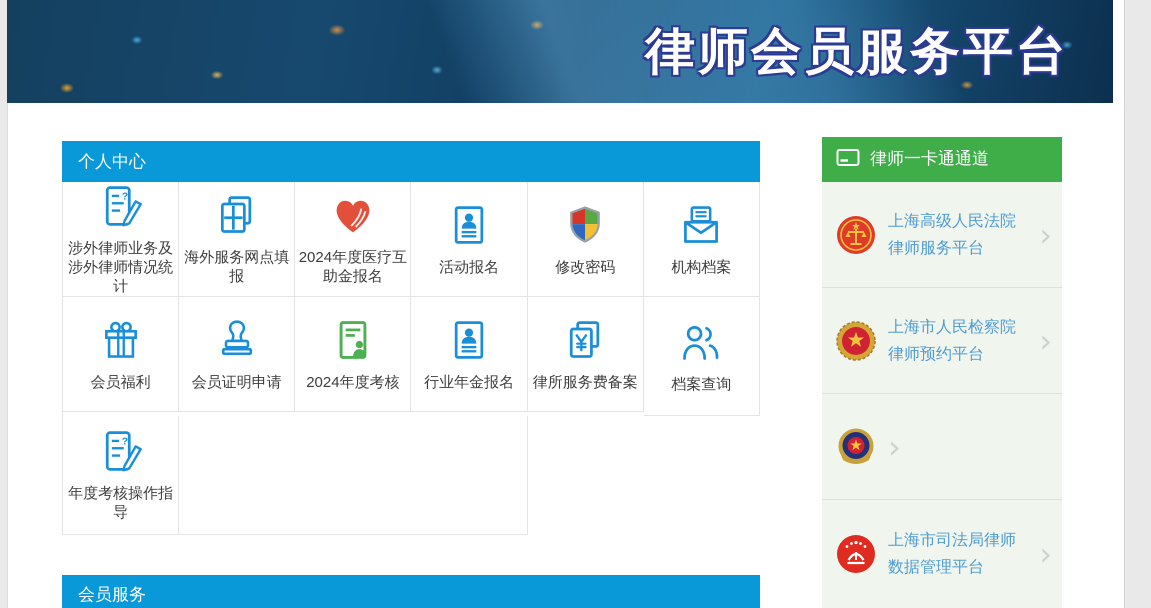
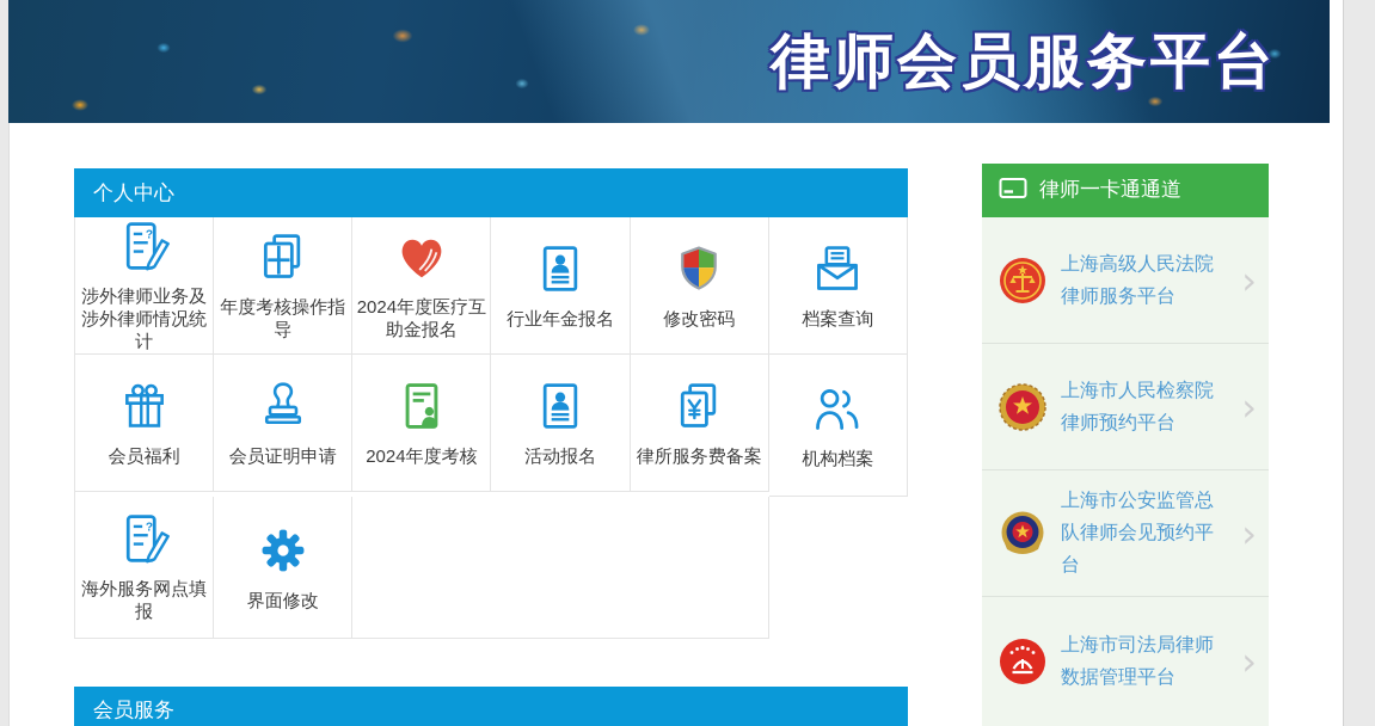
  律师会员服务平台
  个人中心
  ?
  涉外律师业务及涉外律师情况统计
- 海外服务网点填报
+ 年度考核操作指导
  2024年度医疗互助金报名
- 活动报名
+ 行业年金报名
  修改密码
- 机构档案
+ 档案查询
  会员福利
  会员证明申请
  2024年度考核
- 行业年金报名
+ 活动报名
  律所服务费备案
- 档案查询
+ 机构档案
  ?
- 年度考核操作指导
+ 海外服务网点填报
+ 界面修改
  会员服务
  律师一卡通通道
  上海高级人民法院
  律师服务平台
  ›
  上海市人民检察院
  律师预约平台
  ›
+ 上海市公安监管总
+ 队律师会见预约平台
  ›
  上海市司法局律师
  数据管理平台
  ›
